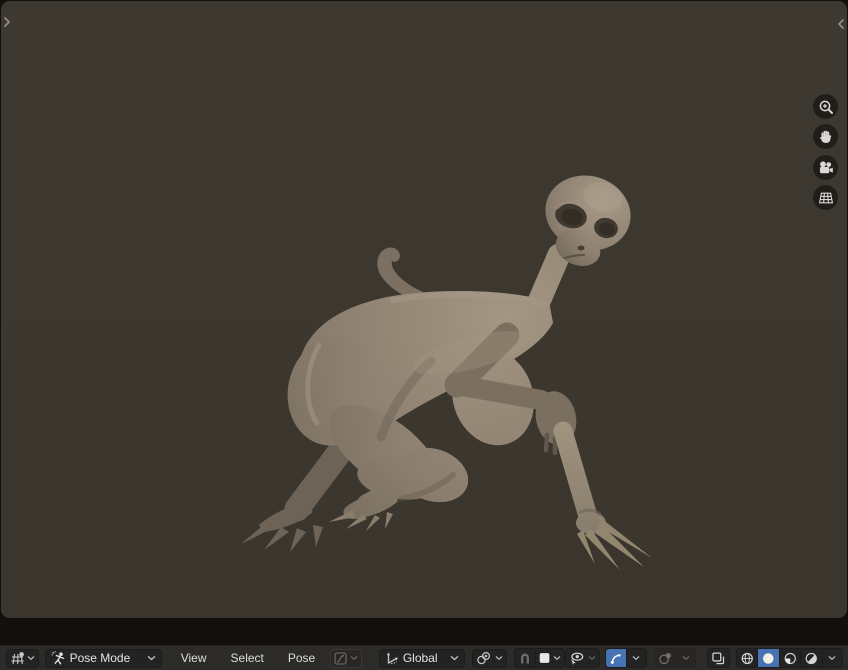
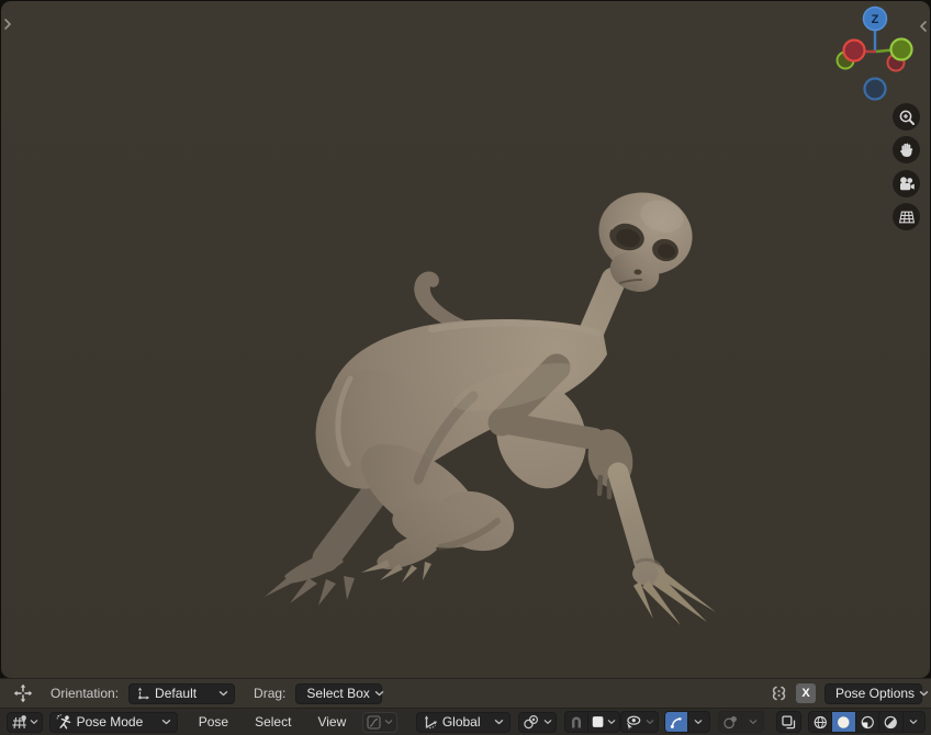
+ Z
+ Orientation:
+ Default
+ Drag:
+ Select Box
+ X
+ Pose Options
  Pose Mode
- View
+ Pose
  Select
- Pose
+ View
  Global
